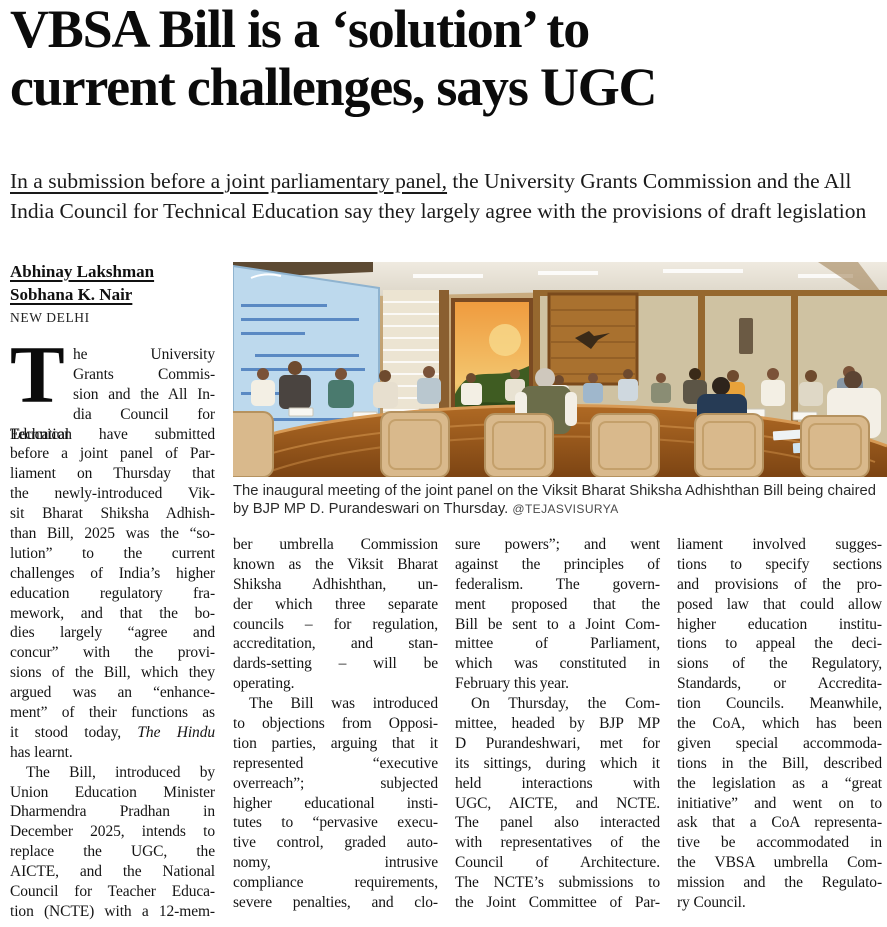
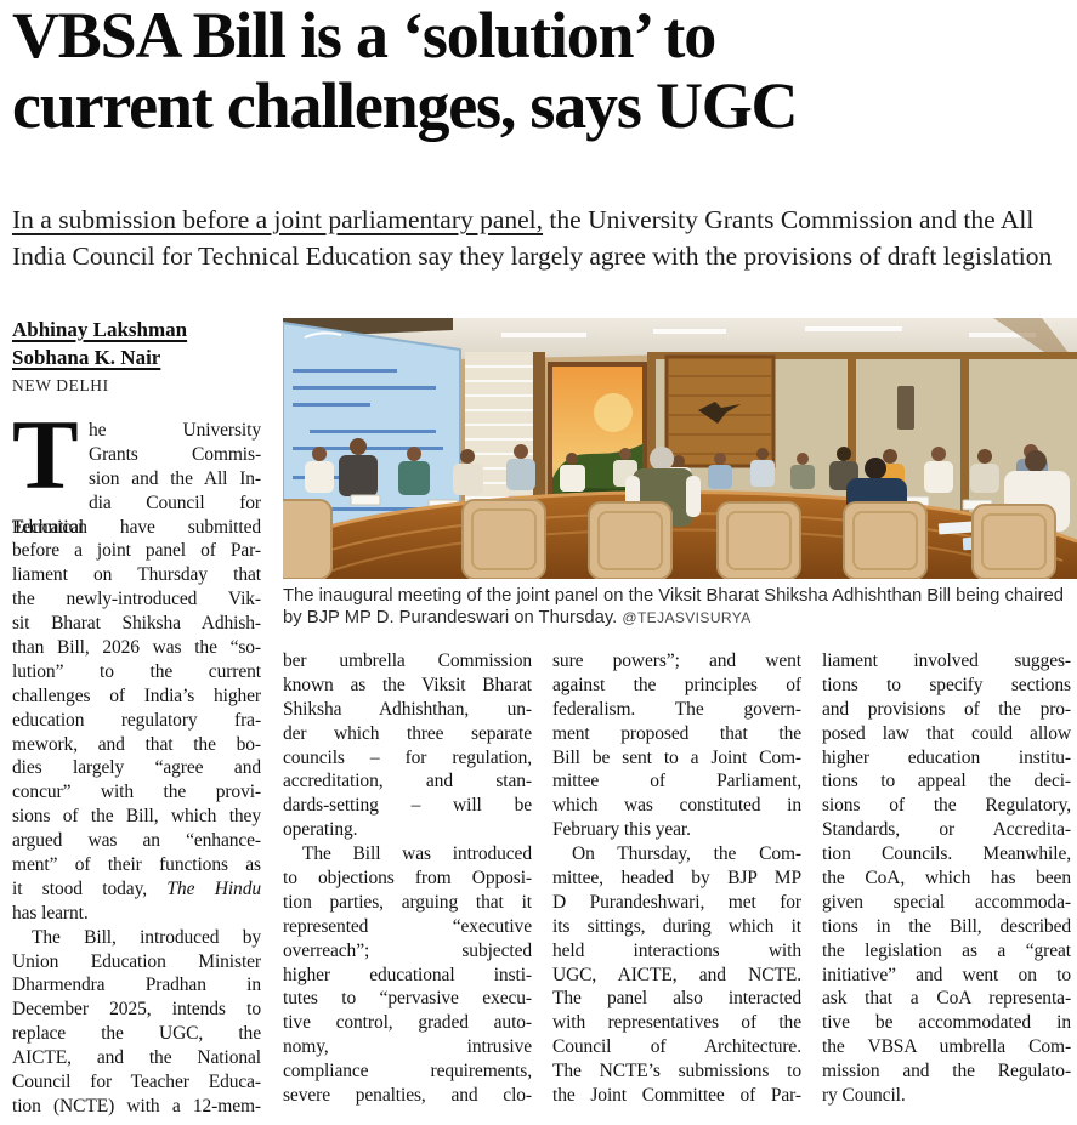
  VBSA Bill is a ‘solution’ to
  current challenges, says UGC
  In a submission before a joint parliamentary panel, the University Grants Commission and the All India Council for Technical Education say they largely agree with the provisions of draft legislation
  Abhinay Lakshman
  Sobhana K. Nair
  NEW DELHI
  The inaugural meeting of the joint panel on the Viksit Bharat Shiksha Adhishthan Bill being chaired by BJP MP D. Purandeswari on Thursday. @TEJASVISURYA
  T
  he University
  Grants Commis-
  sion and the All In-
  dia Council for Technical
  Education have submitted
  before a joint panel of Par-
  liament on Thursday that
  the newly-introduced Vik-
  sit Bharat Shiksha Adhish-
- than Bill, 2025 was the “so-
+ than Bill, 2026 was the “so-
  lution” to the current
  challenges of India’s higher
  education regulatory fra-
  mework, and that the bo-
  dies largely “agree and
  concur” with the provi-
  sions of the Bill, which they
  argued was an “enhance-
  ment” of their functions as
  it stood today, The Hindu
  has learnt.
  The Bill, introduced by
  Union Education Minister
  Dharmendra Pradhan in
  December 2025, intends to
  replace the UGC, the
  AICTE, and the National
  Council for Teacher Educa-
  tion (NCTE) with a 12-mem-
  ber umbrella Commission
  known as the Viksit Bharat
  Shiksha Adhishthan, un-
  der which three separate
  councils – for regulation,
  accreditation, and stan-
  dards-setting – will be
  operating.
  The Bill was introduced
  to objections from Opposi-
  tion parties, arguing that it
  represented “executive
  overreach”; subjected
  higher educational insti-
  tutes to “pervasive execu-
  tive control, graded auto-
  nomy, intrusive
  compliance requirements,
  severe penalties, and clo-
  sure powers”; and went
  against the principles of
  federalism. The govern-
  ment proposed that the
  Bill be sent to a Joint Com-
  mittee of Parliament,
  which was constituted in
  February this year.
  On Thursday, the Com-
  mittee, headed by BJP MP
  D Purandeshwari, met for
  its sittings, during which it
  held interactions with
  UGC, AICTE, and NCTE.
  The panel also interacted
  with representatives of the
  Council of Architecture.
  The NCTE’s submissions to
  the Joint Committee of Par-
  liament involved sugges-
  tions to specify sections
  and provisions of the pro-
  posed law that could allow
  higher education institu-
  tions to appeal the deci-
  sions of the Regulatory,
  Standards, or Accredita-
  tion Councils. Meanwhile,
  the CoA, which has been
  given special accommoda-
  tions in the Bill, described
  the legislation as a “great
  initiative” and went on to
  ask that a CoA representa-
  tive be accommodated in
  the VBSA umbrella Com-
  mission and the Regulato-
  ry Council.
